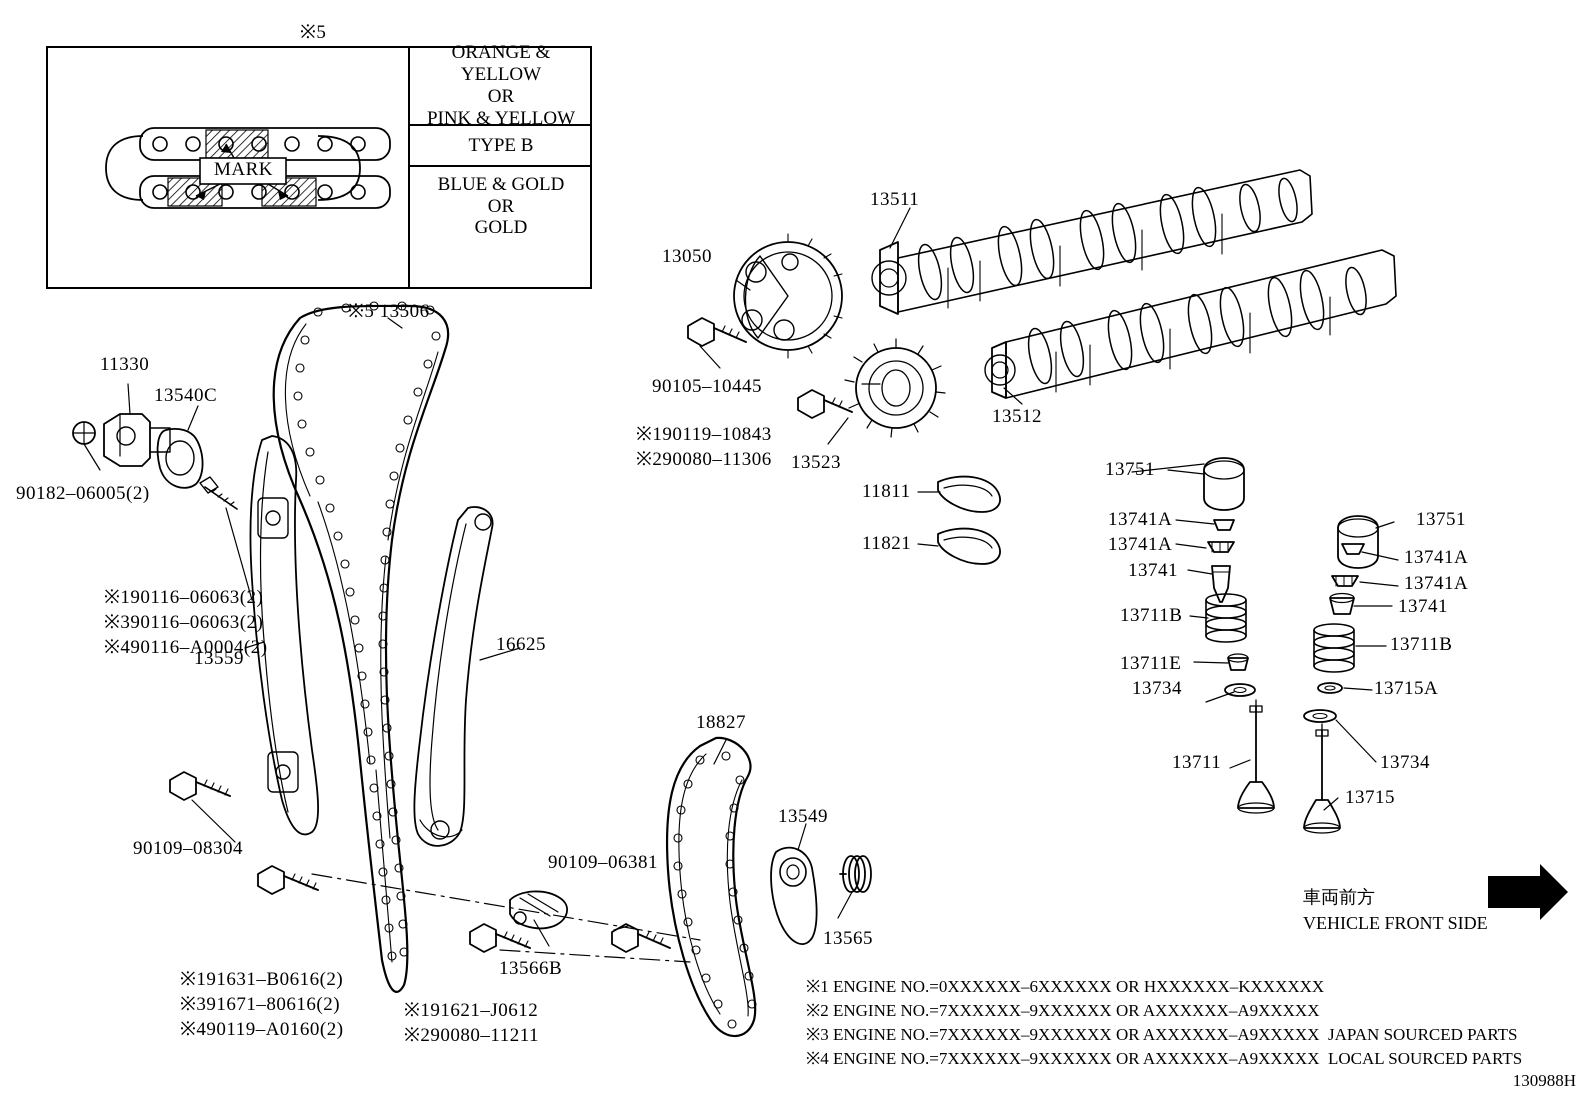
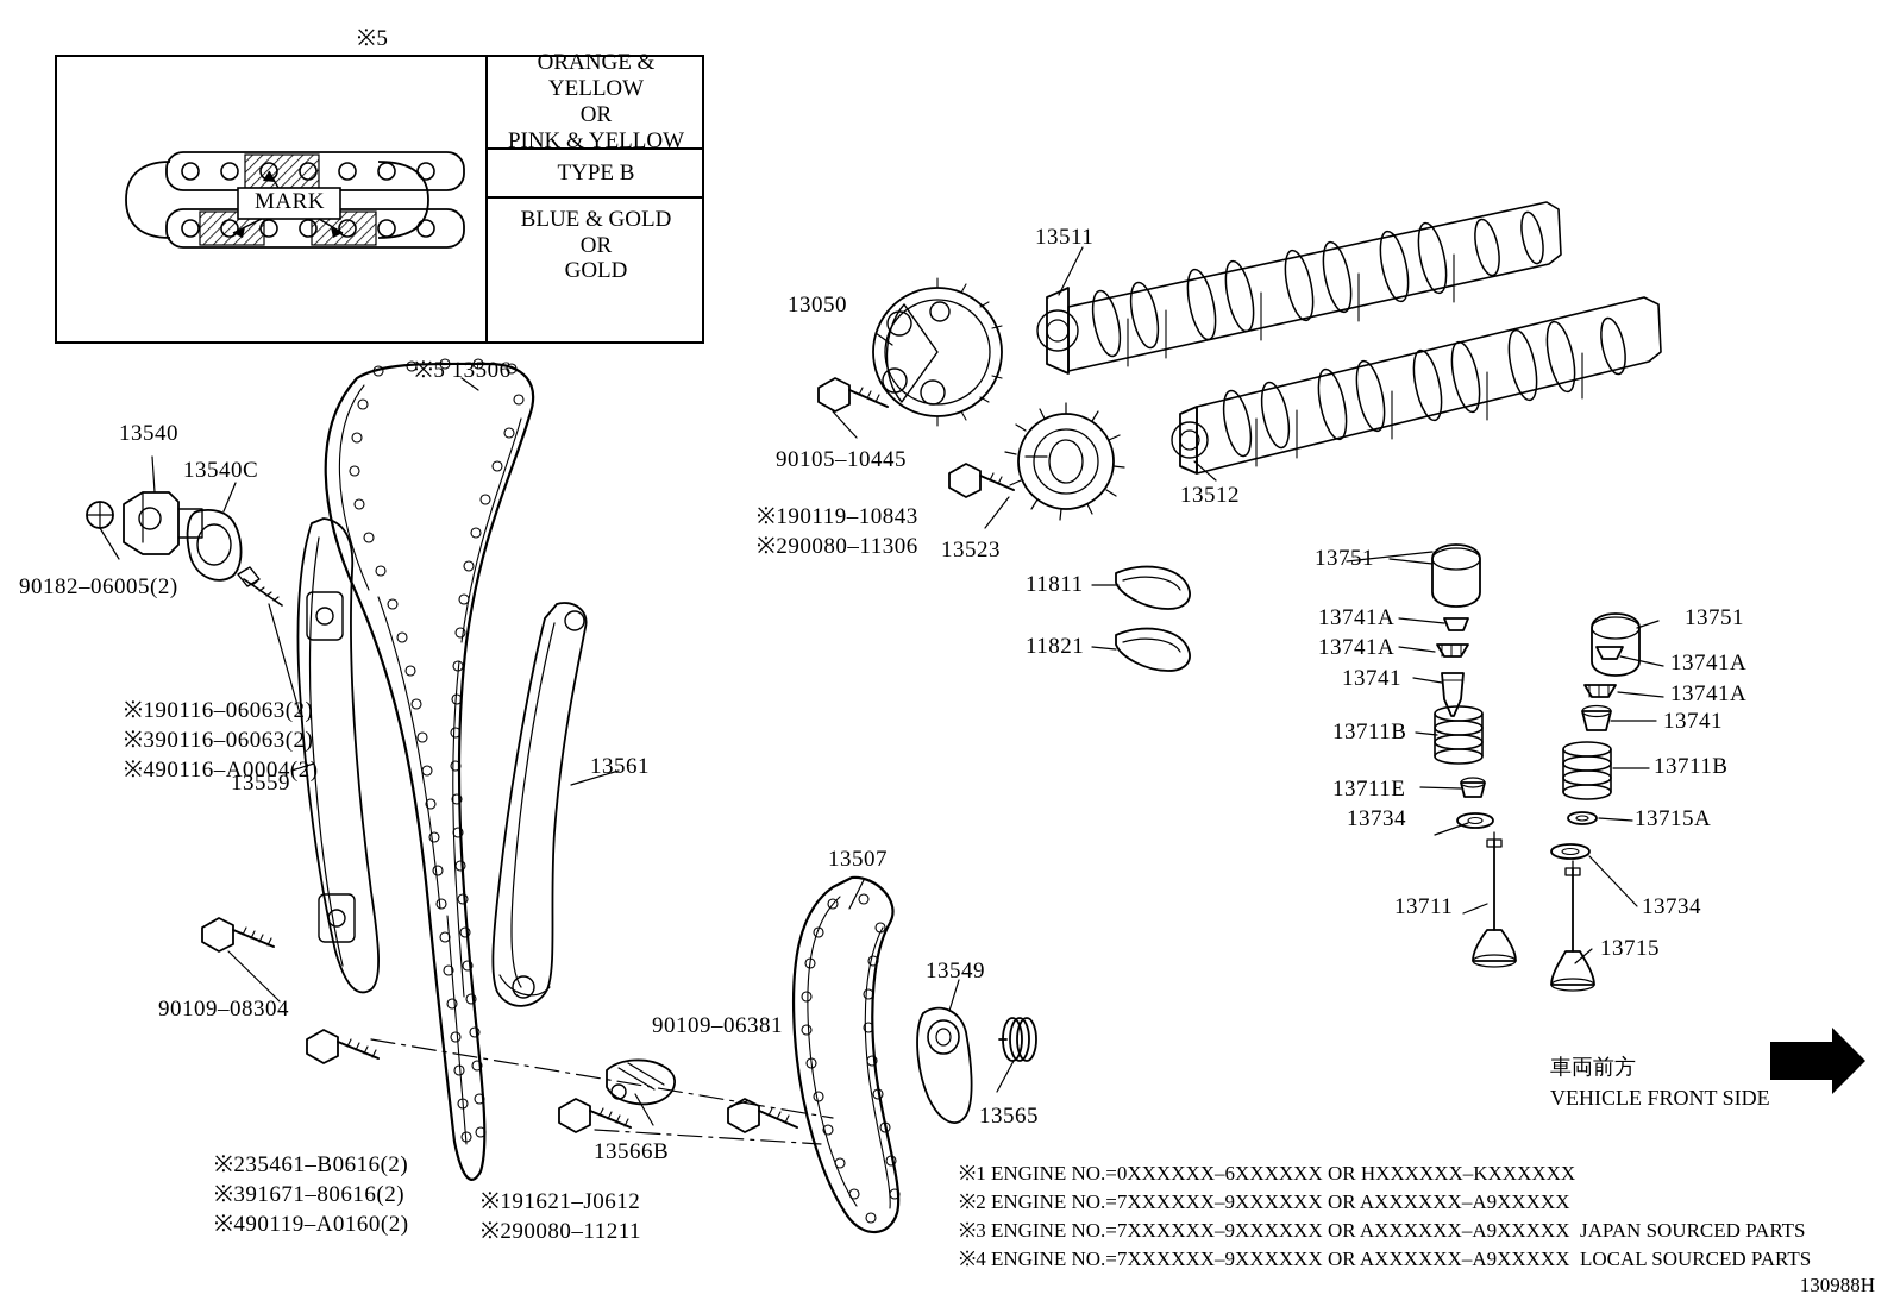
  ※5
  MARK
  ORANGE & YELLOW
  OR
  PINK & YELLOW
  TYPE B
  BLUE & GOLD
  OR
  GOLD
  ※5 13506
- 11330
+ 13540
  13540C
  90182–06005(2)
  ※190116–06063(2)
  ※390116–06063(2)
  ※490116–A0004(2)
  13559
- 16625
+ 13561
  90109–08304
- ※191631–B0616(2)
+ ※235461–B0616(2)
  ※391671–80616(2)
  ※490119–A0160(2)
  ※191621–J0612
  ※290080–11211
  13566B
  90109–06381
- 18827
+ 13507
  13549
  13565
  13050
  90105–10445
  ※190119–10843
  ※290080–11306
  13523
  11811
  11821
  13511
  13512
  13751
  13741A
  13741A
  13741
  13711B
  13711E
  13734
  13711
  13751
  13741A
  13741A
  13741
  13711B
  13715A
  13734
  13715
  車両前方
  VEHICLE FRONT SIDE
  ※1 ENGINE NO.=0XXXXXX–6XXXXXX OR HXXXXXX–KXXXXXX
  ※2 ENGINE NO.=7XXXXXX–9XXXXXX OR AXXXXXX–A9XXXXX
  ※3 ENGINE NO.=7XXXXXX–9XXXXXX OR AXXXXXX–A9XXXXX JAPAN SOURCED PARTS
  ※4 ENGINE NO.=7XXXXXX–9XXXXXX OR AXXXXXX–A9XXXXX LOCAL SOURCED PARTS
  130988H
